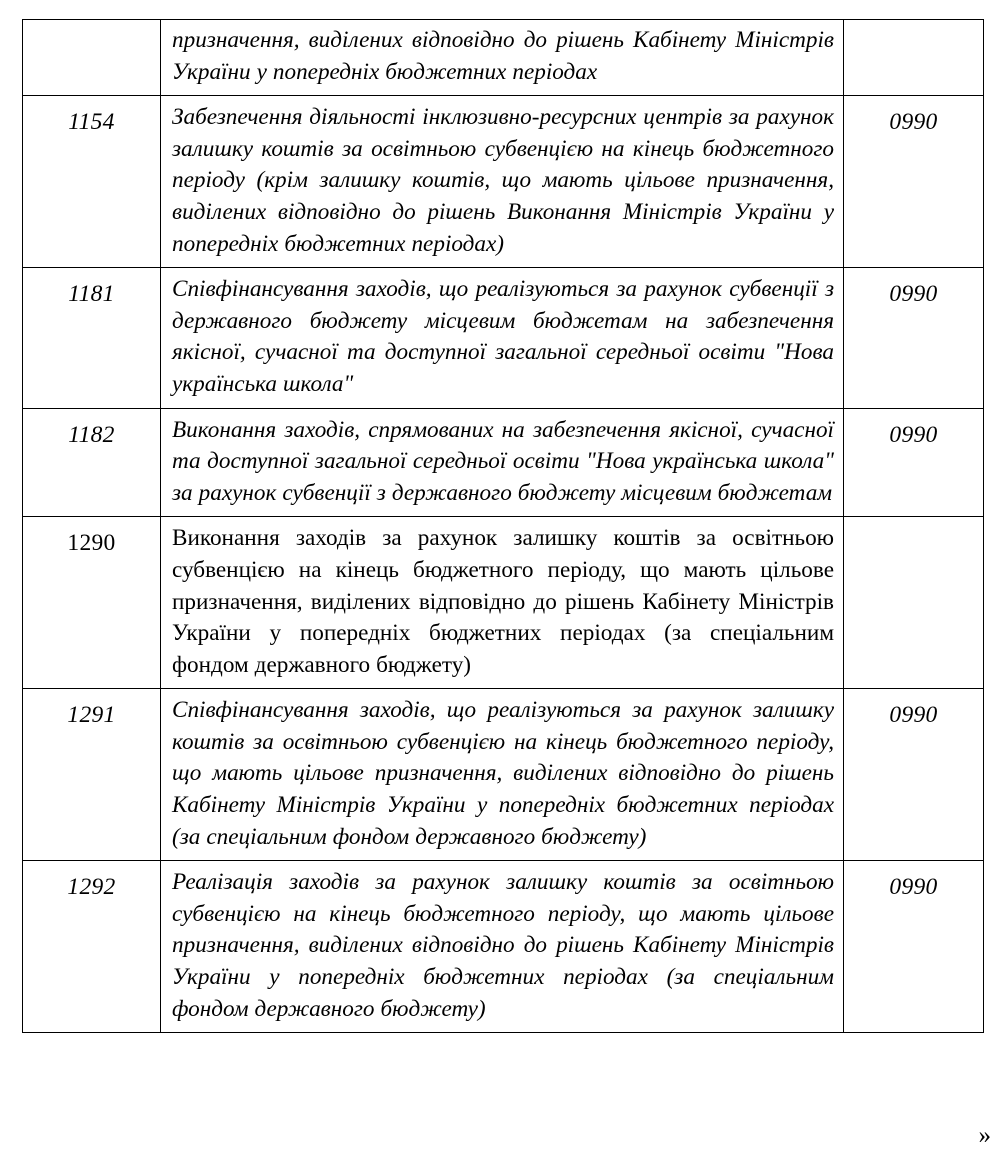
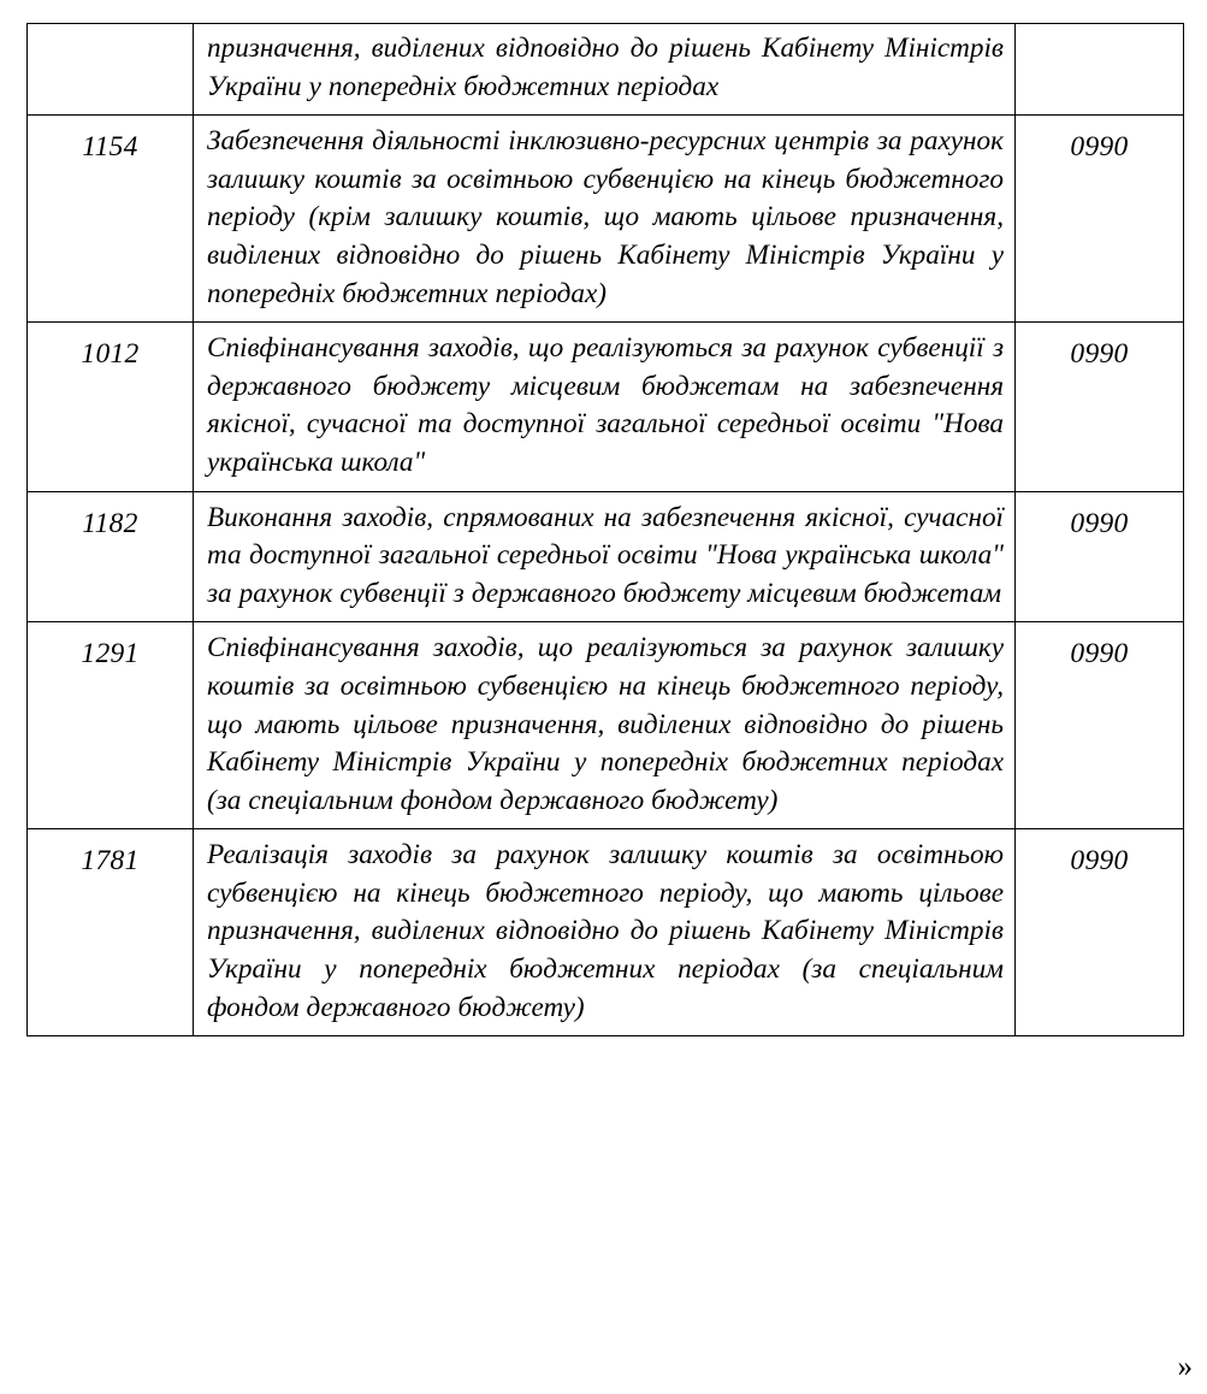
  	призначення, виділених відповідно до рішень Кабінету Міністрів України у попередніх бюджетних періодах
- 1154	Забезпечення діяльності інклюзивно-ресурсних центрів за рахунок залишку коштів за освітньою субвенцією на кінець бюджетного періоду (крім залишку коштів, що мають цільове призначення, виділених відповідно до рішень Виконання Міністрів України у попередніх бюджетних періодах)	0990
+ 1154	Забезпечення діяльності інклюзивно-ресурсних центрів за рахунок залишку коштів за освітньою субвенцією на кінець бюджетного періоду (крім залишку коштів, що мають цільове призначення, виділених відповідно до рішень Кабінету Міністрів України у попередніх бюджетних періодах)	0990
- 1181	Співфінансування заходів, що реалізуються за рахунок субвенції з державного бюджету місцевим бюджетам на забезпечення якісної, сучасної та доступної загальної середньої освіти "Нова українська школа"	0990
+ 1012	Співфінансування заходів, що реалізуються за рахунок субвенції з державного бюджету місцевим бюджетам на забезпечення якісної, сучасної та доступної загальної середньої освіти "Нова українська школа"	0990
  1182	Виконання заходів, спрямованих на забезпечення якісної, сучасної та доступної загальної середньої освіти "Нова українська школа" за рахунок субвенції з державного бюджету місцевим бюджетам	0990
- 1290	Виконання заходів за рахунок залишку коштів за освітньою субвенцією на кінець бюджетного періоду, що мають цільове призначення, виділених відповідно до рішень Кабінету Міністрів України у попередніх бюджетних періодах (за спеціальним фондом державного бюджету)
  1291	Співфінансування заходів, що реалізуються за рахунок залишку коштів за освітньою субвенцією на кінець бюджетного періоду, що мають цільове призначення, виділених відповідно до рішень Кабінету Міністрів України у попередніх бюджетних періодах (за спеціальним фондом державного бюджету)	0990
- 1292	Реалізація заходів за рахунок залишку коштів за освітньою субвенцією на кінець бюджетного періоду, що мають цільове призначення, виділених відповідно до рішень Кабінету Міністрів України у попередніх бюджетних періодах (за спеціальним фондом державного бюджету)	0990
+ 1781	Реалізація заходів за рахунок залишку коштів за освітньою субвенцією на кінець бюджетного періоду, що мають цільове призначення, виділених відповідно до рішень Кабінету Міністрів України у попередніх бюджетних періодах (за спеціальним фондом державного бюджету)	0990
  »
